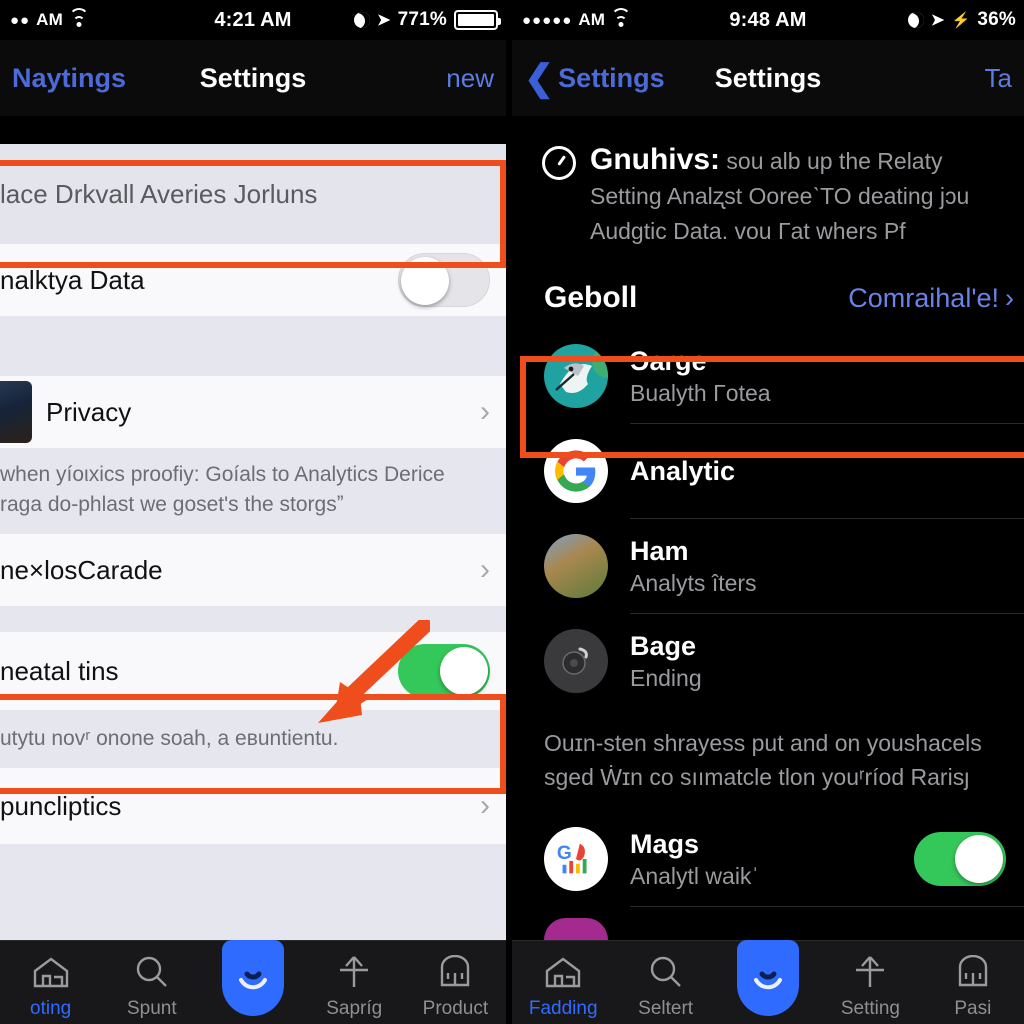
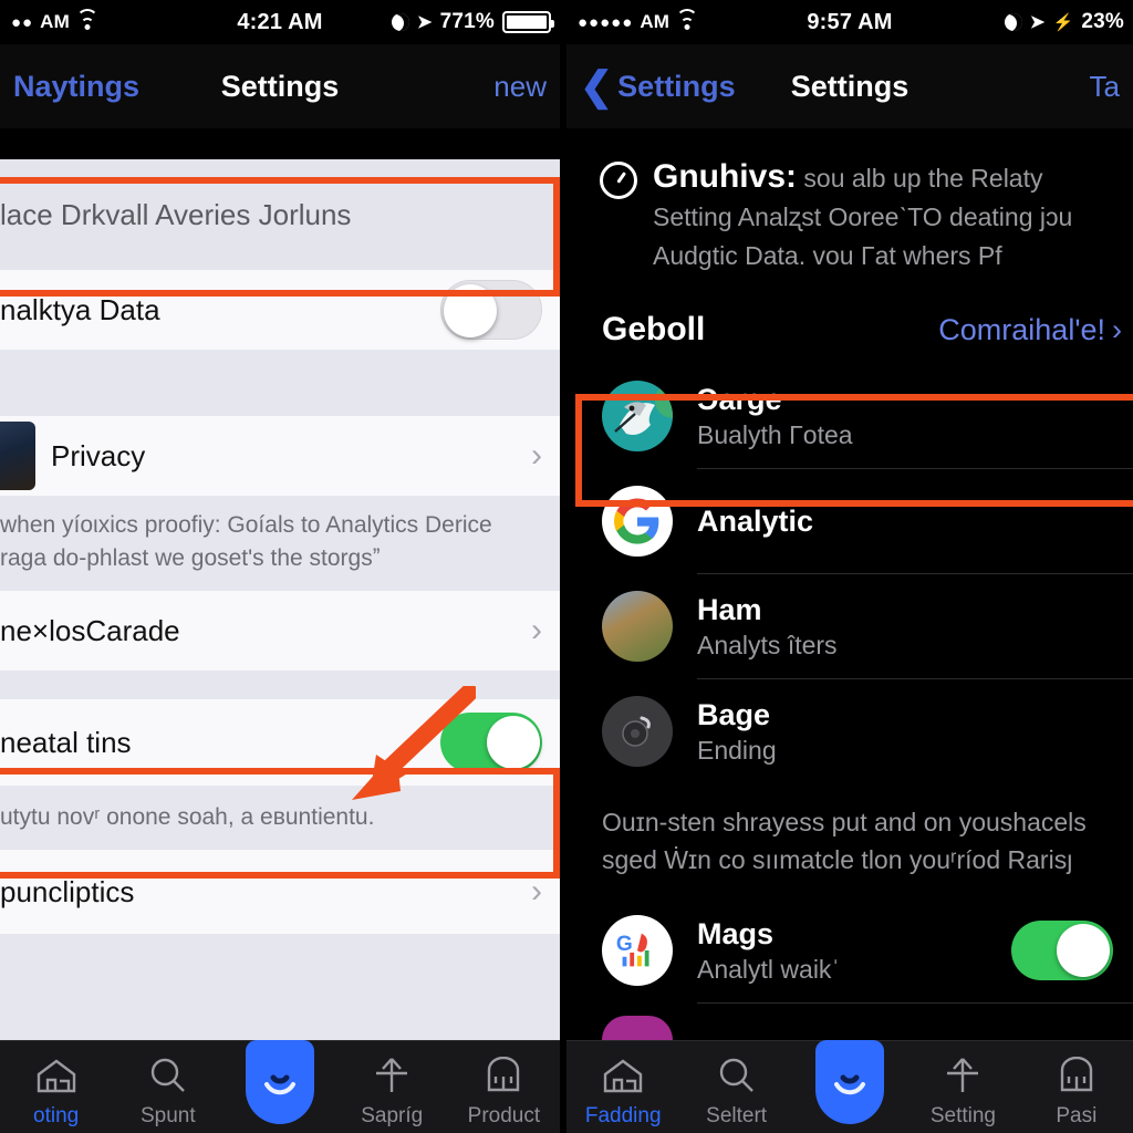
  ●●
  AM
  4:21 AM
  ➤
  771%
  Naytings
  Settings
  new
  lace Drkvall Averies Jorluns
  nalktya Data
  Privacy
  ›
  when yíoιxics proofiy: Goíals to Analytics Derice raga do-рһlast we ɡoset's the storgsˮ
  ne×losCarade
  ›
  neatal tins
  utytu novʳ onone soah, a eʙuntientu.
  puncliptics
  ›
  oting
  Spunt
  Sapríg
  Product
  ●●●●●
  AM
- 9:48 AM
+ 9:57 AM
  ➤
  ⚡
- 36%
+ 23%
  ❮
  Settings
  Settings
  Ta
  Gnuhivs: sou alb up the Relaty Setting Analʐst OoreeˋTO deating jɔu Audɡtic Data. vou Γat whers Pf
  Geboll
  Comraihalʹe!
  ›
  Ɔarge
  Bualyth Γotea
  Analytic
  Ham
  Analyts îters
  Bage
  Ending
  Ouɪn-sten shrayess put and on youshacels sged Ẇɪn co sıımatcle tlon youʳríod Rarisȷ
  G
  Mags
  Analytl waikˈ
  Fadding
  Seltert
  Setting
  Pasi
